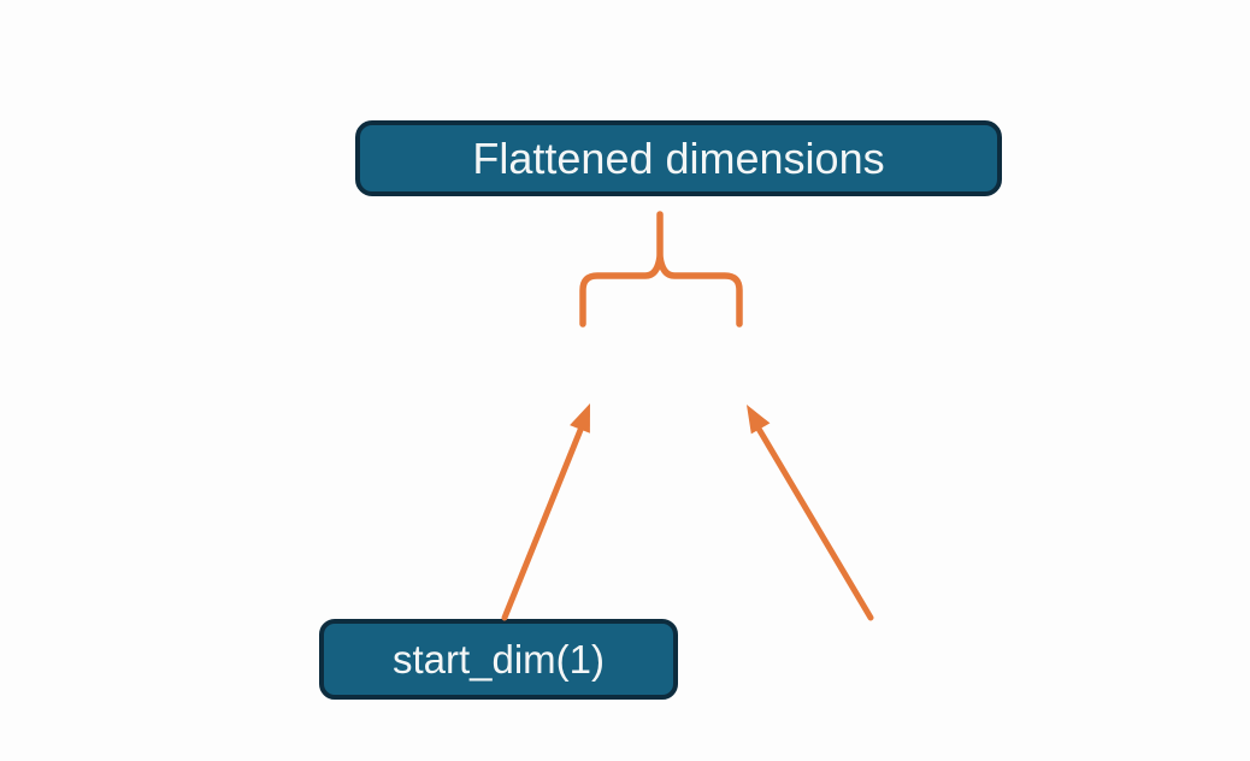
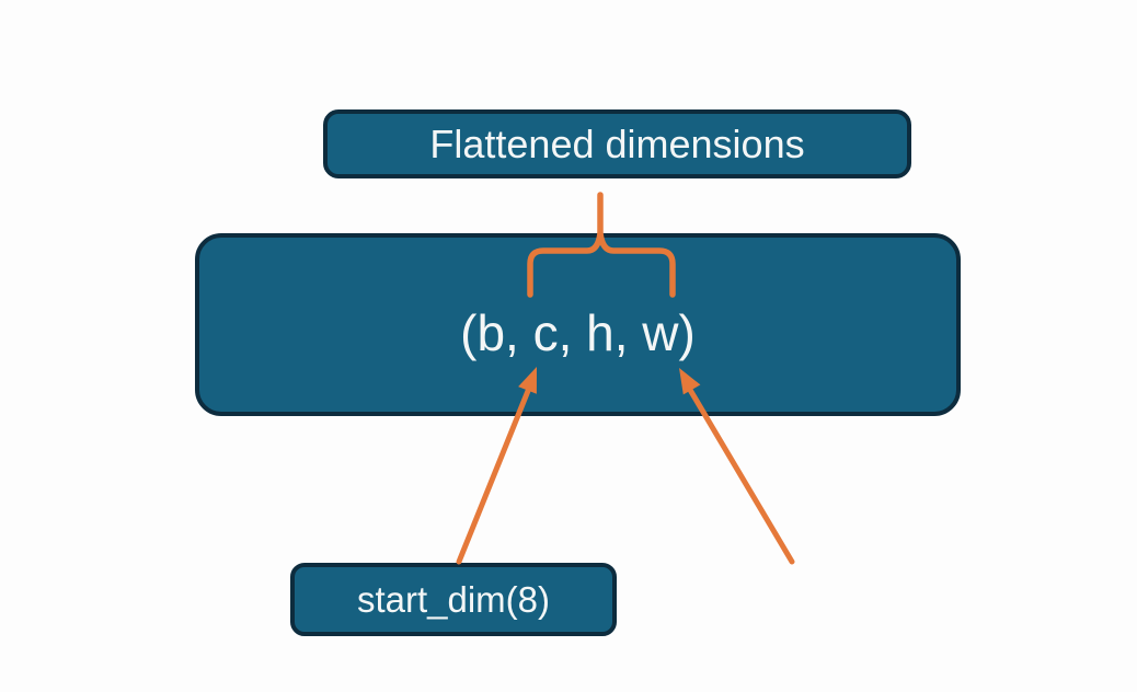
  Flattened dimensions
+ (b, c, h, w)
- start_dim(1)
+ start_dim(8)
